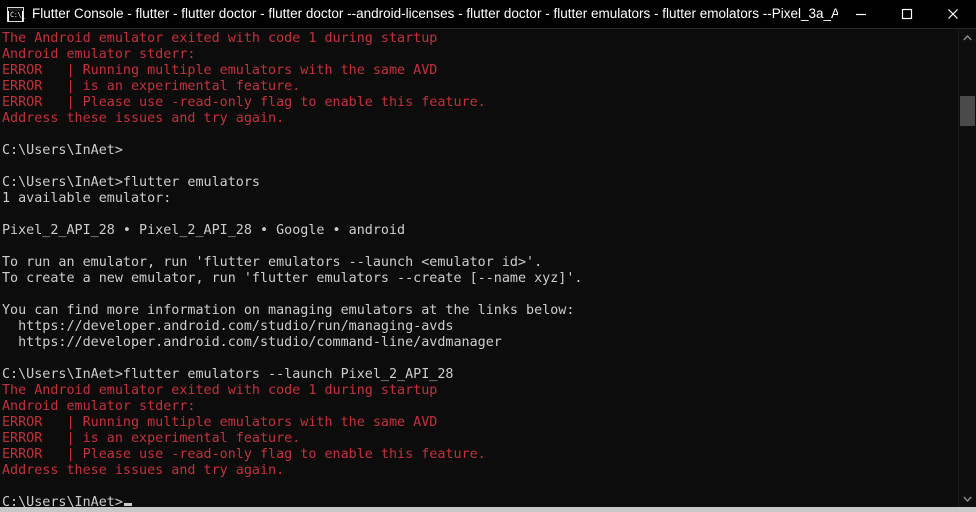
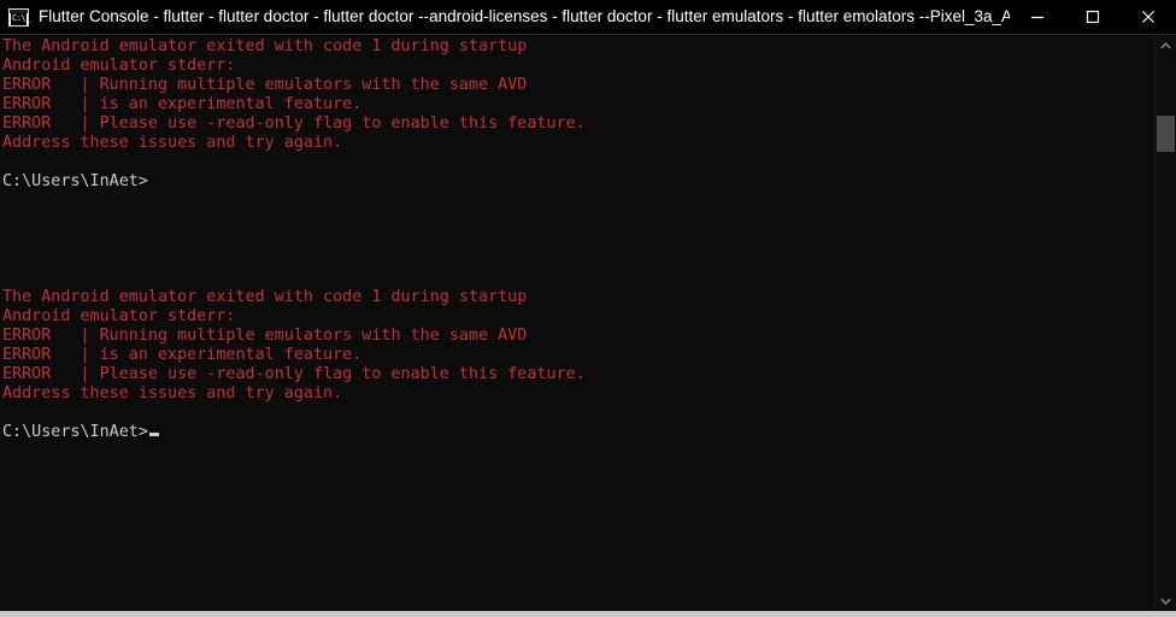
  C:\_
  Flutter Console - flutter - flutter doctor - flutter doctor --android-licenses - flutter doctor - flutter emulators - flutter emolators --Pixel_3a_A
  The Android emulator exited with code 1 during startup
  Android emulator stderr:
  ERROR | Running multiple emulators with the same AVD
  ERROR | is an experimental feature.
  ERROR | Please use -read-only flag to enable this feature.
  Address these issues and try again.
  C:\Users\InAet>
- C:\Users\InAet>flutter emulators
- 1 available emulator:
- Pixel_2_API_28 • Pixel_2_API_28 • Google • android
- To run an emulator, run 'flutter emulators --launch <emulator id>'.
- To create a new emulator, run 'flutter emulators --create [--name xyz]'.
- You can find more information on managing emulators at the links below:
- https://developer.android.com/studio/run/managing-avds
- https://developer.android.com/studio/command-line/avdmanager
- C:\Users\InAet>flutter emulators --launch Pixel_2_API_28
  The Android emulator exited with code 1 during startup
  Android emulator stderr:
  ERROR | Running multiple emulators with the same AVD
  ERROR | is an experimental feature.
  ERROR | Please use -read-only flag to enable this feature.
  Address these issues and try again.
  C:\Users\InAet>
